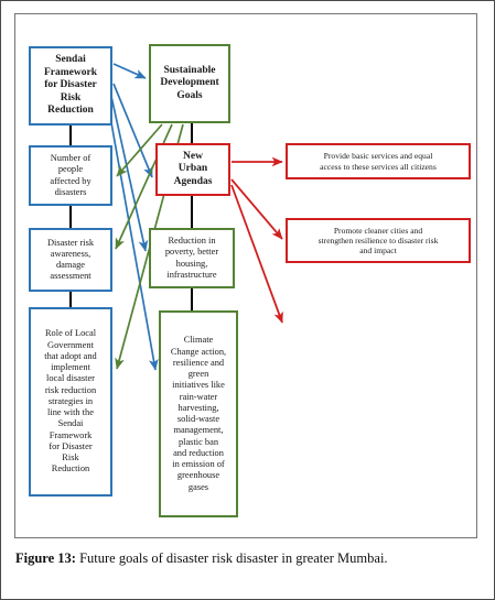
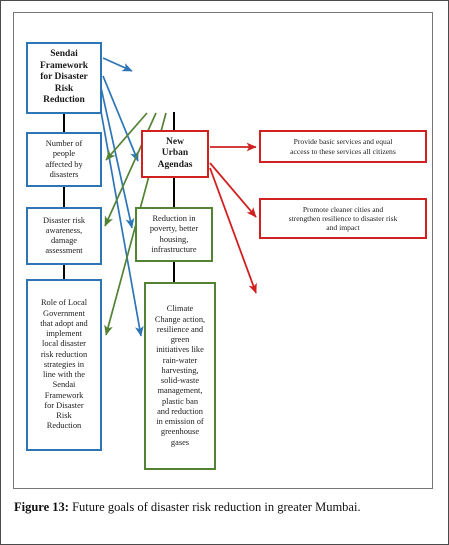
  Sendai
  Framework
  for Disaster
  Risk
  Reduction
- Sustainable
- Development
- Goals
  New
  Urban
  Agendas
  Number of
  people
  affected by
  disasters
  Disaster risk
  awareness,
  damage
  assessment
  Role of Local
  Government
  that adopt and
  implement
  local disaster
  risk reduction
  strategies in
  line with the
  Sendai
  Framework
  for Disaster
  Risk
  Reduction
  Reduction in
  poverty, better
  housing,
  infrastructure
  Climate
  Change action,
  resilience and
  green
  initiatives like
  rain-water
  harvesting,
  solid-waste
  management,
  plastic ban
  and reduction
  in emission of
  greenhouse
  gases
  Provide basic services and equal
  access to these services all citizens
  Promote cleaner cities and
  strengthen resilience to disaster risk
  and impact
- Figure 13: Future goals of disaster risk disaster in greater Mumbai.
+ Figure 13: Future goals of disaster risk reduction in greater Mumbai.
